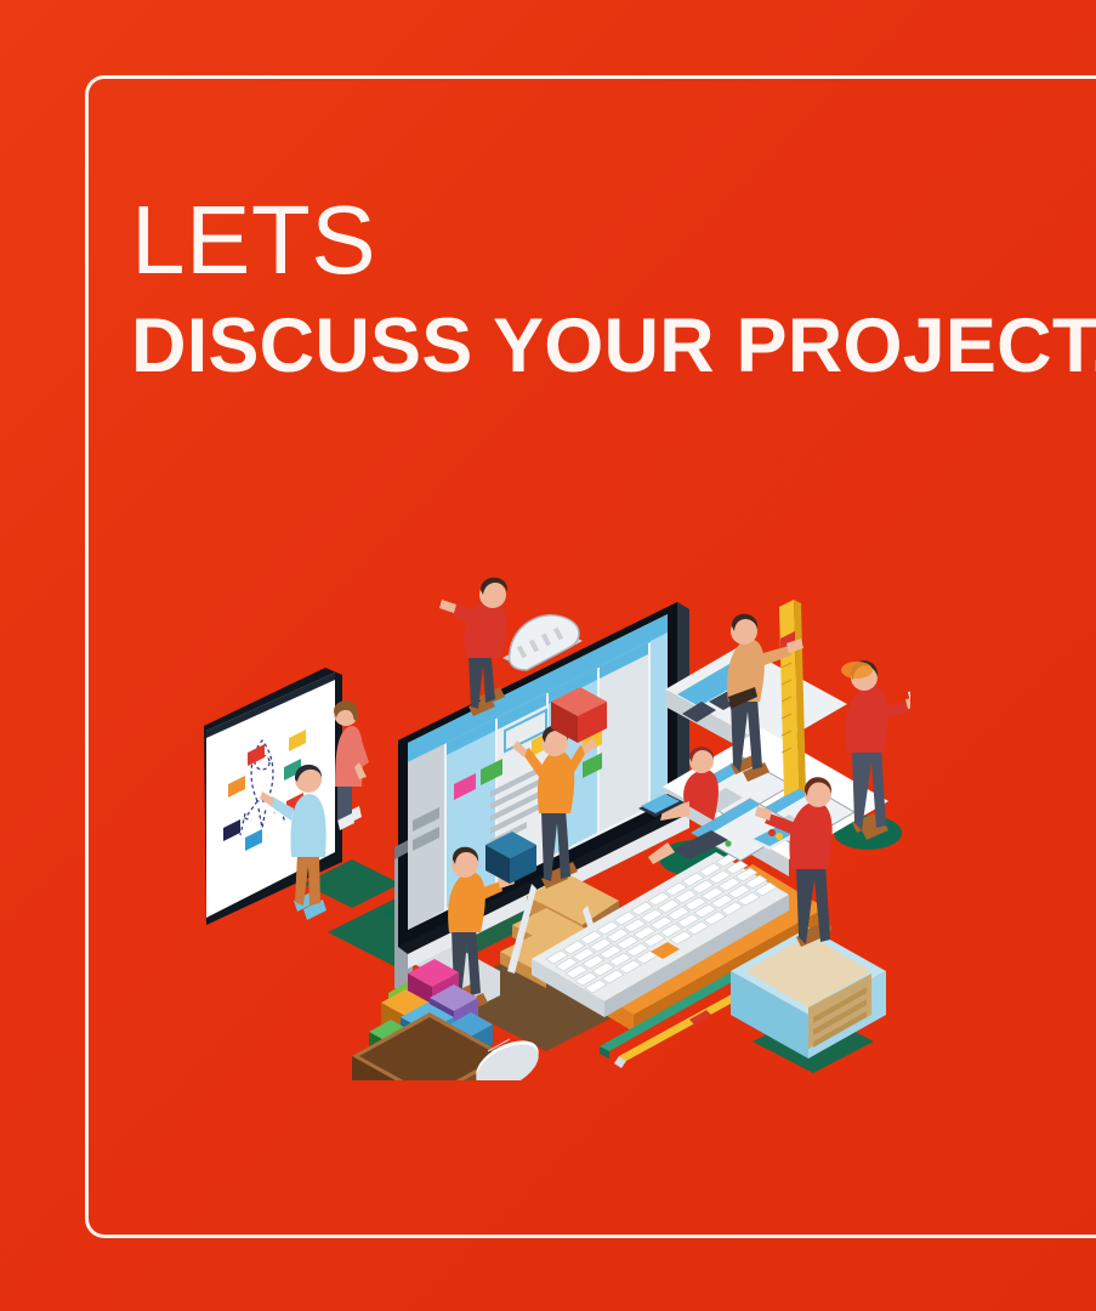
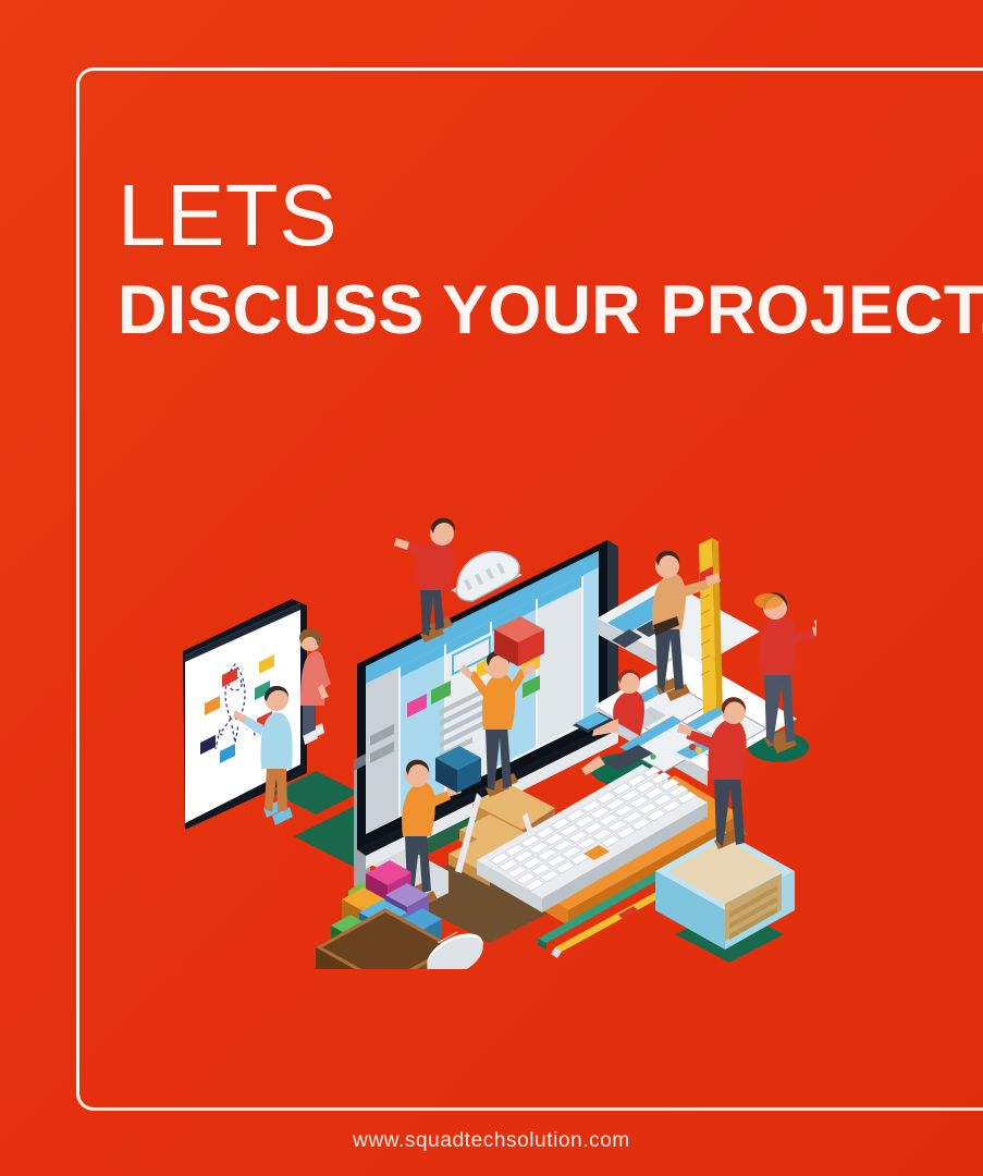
  LETS
  DISCUSS YOUR PROJECT
+ www.squadtechsolution.com
